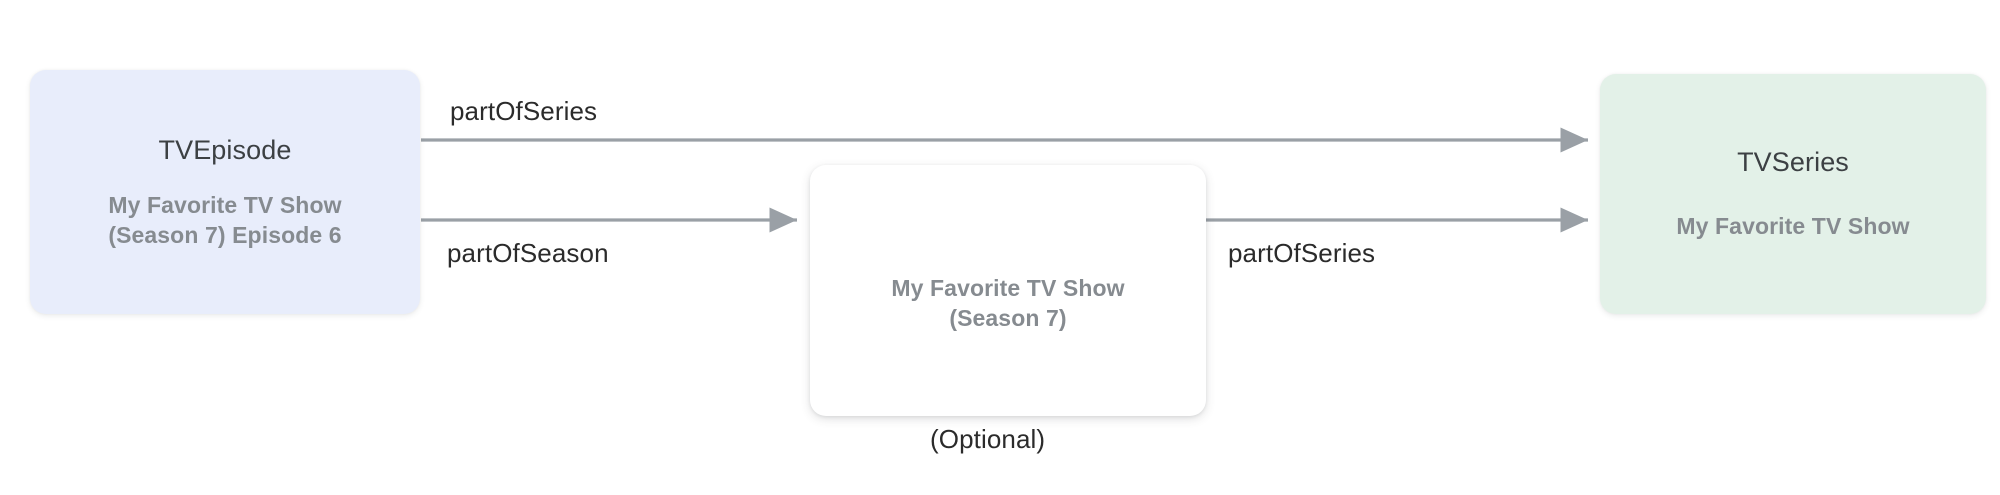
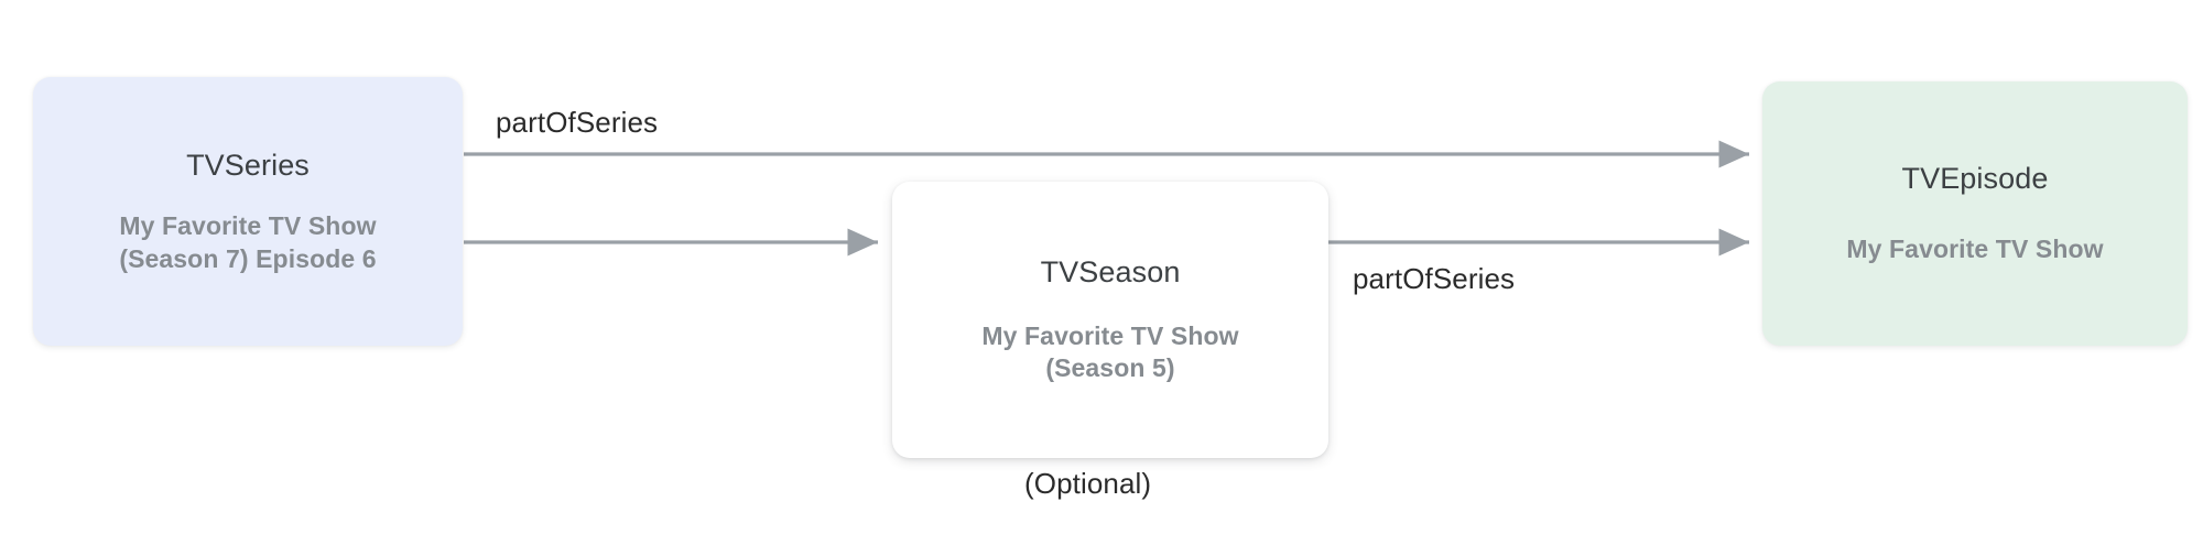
- TVEpisode
+ TVSeries
  My Favorite TV Show
  (Season 7) Episode 6
+ TVSeason
  My Favorite TV Show
- (Season 7)
+ (Season 5)
- TVSeries
+ TVEpisode
  My Favorite TV Show
  partOfSeries
- partOfSeason
  partOfSeries
  (Optional)
